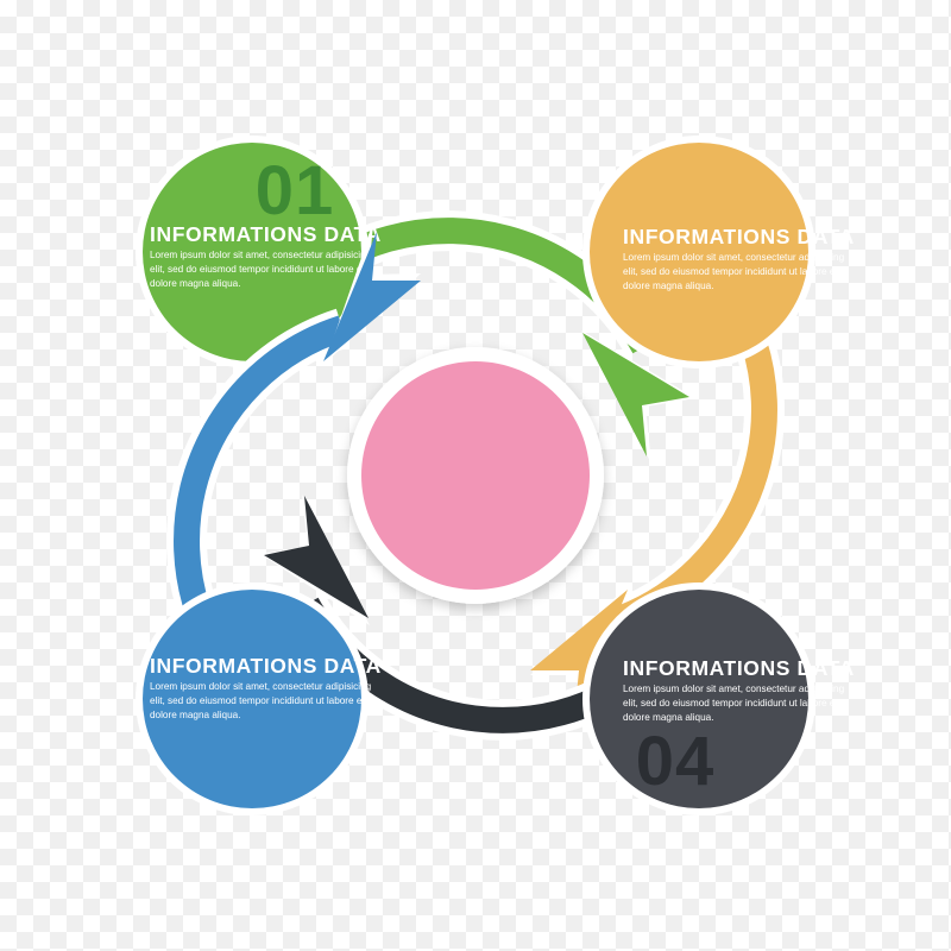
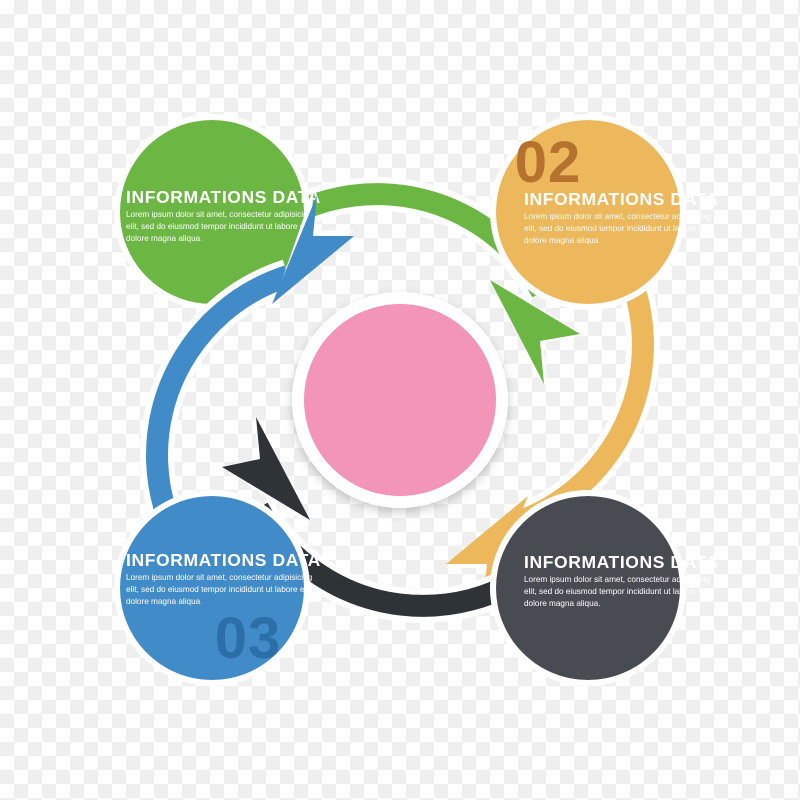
- 01
  INFORMATIONS DATA
  Lorem ipsum dolor sit amet, consectetur adipisici
  elit, sed do eiusmod tempor incididunt ut labore
  dolore magna aliqua.
+ 02
  INFORMATIONS DATA
  Lorem ipsum dolor sit amet, consectetur adipisicing
  elit, sed do eiusmod tempor incididunt ut labore et
  dolore magna aliqua.
  INFORMATIONS DATA
  Lorem ipsum dolor sit amet, consectetur adipisicing
  elit, sed do eiusmod tempor incididunt ut labore et
  dolore magna aliqua.
- 04
  INFORMATIONS DATA
  Lorem ipsum dolor sit amet, consectetur adipisicing
  elit, sed do eiusmod tempor incididunt ut labore et
  dolore magna aliqua.
+ 03
